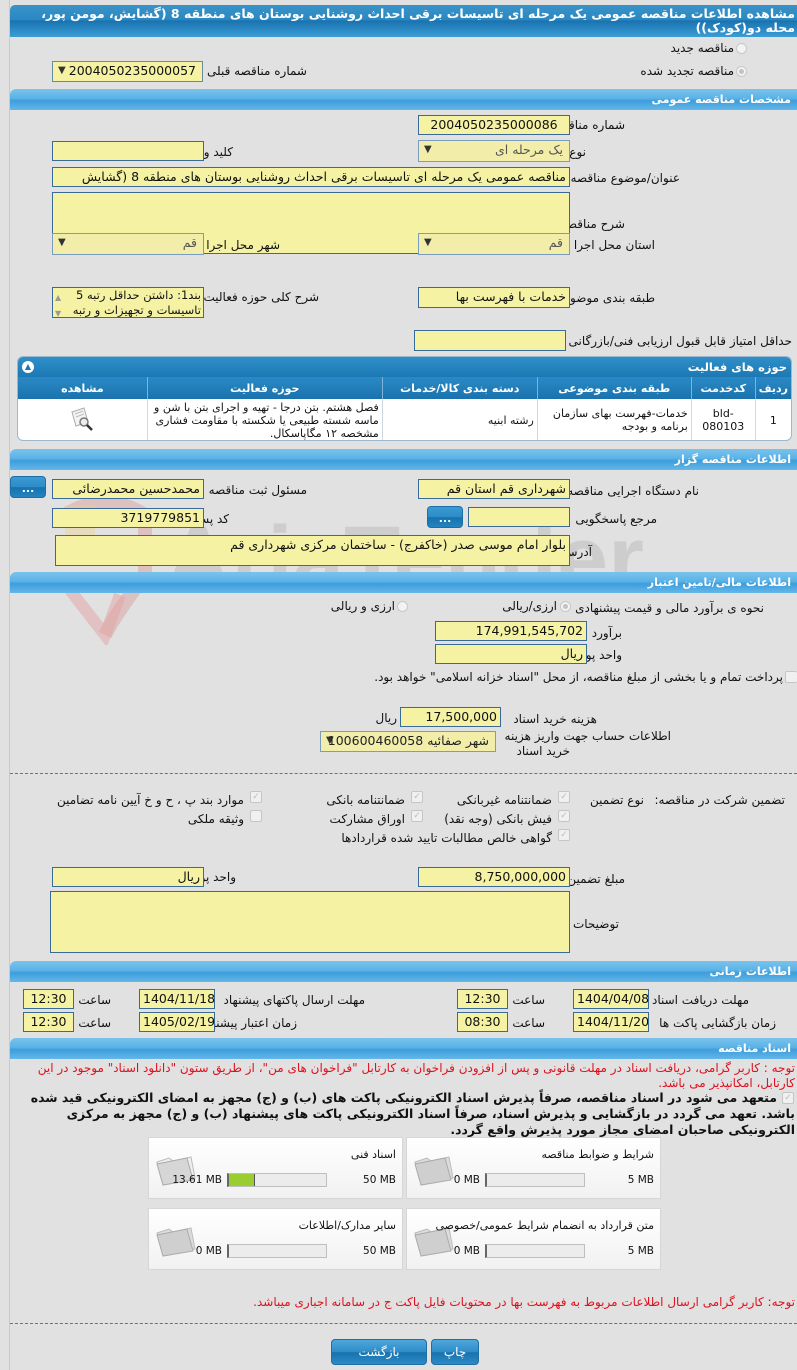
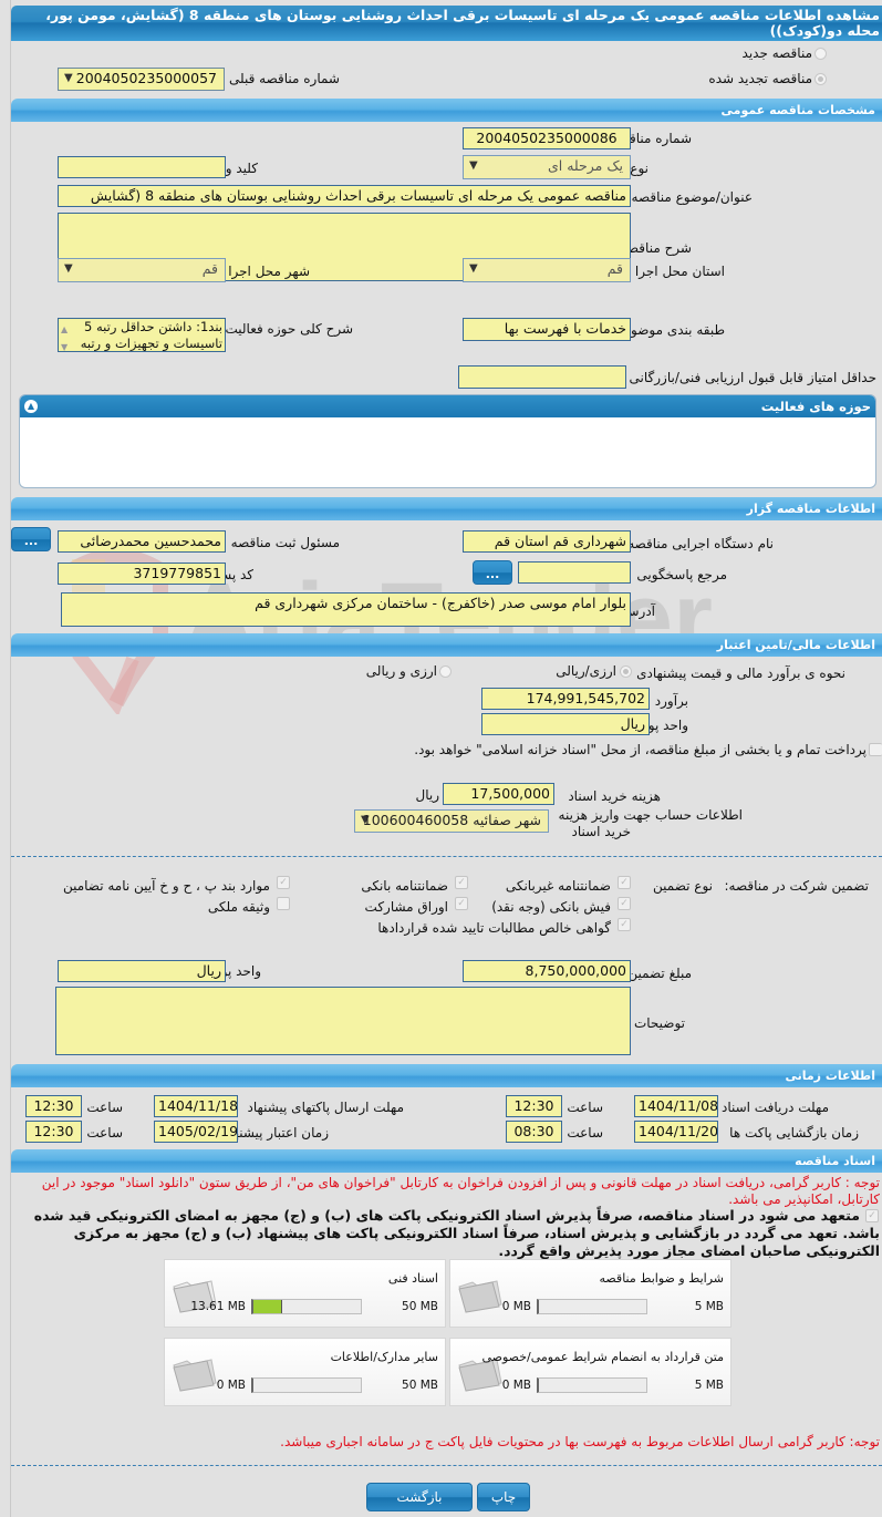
  مشاهده اطلاعات مناقصه عمومی یک مرحله ای تاسیسات برقی احداث روشنایی بوستان های منطقه 8 (گشایش، مومن پور، محله دو(کودک))
  مناقصه جدید
  مناقصه تجدید شده
  شماره مناقصه قبلی
  ▼
  2004050235000057
  مشخصات مناقصه عمومی
  شماره مناق
  2004050235000086
  ▼
  یک مرحله ای
  عنوان/موضوع مناقصه
  مناقصه عمومی یک مرحله ای تاسیسات برقی احداث روشنایی بوستان های منطقه 8 (گشایش
  شرح مناقص
  استان محل اجرا
  ▼
  قم
  شهر محل اجرا
  ▼
  قم
  طبقه بندی موضو
  خدمات با فهرست بها
  شرح کلی حوزه فعالیت
  بند1: داشتن حداقل رتبه 5
  تاسیسات و تجهیزات و رتبه
  ▲
  ▼
  حداقل امتیاز قابل قبول ارزیابی فنی/بازرگانی
  حوزه های فعالیت
  ▲
- ردیف	کدخدمت	طبقه بندی موضوعی	دسته بندی کالا/خدمات	حوزه فعالیت	مشاهده
- 1	bld-080103	خدمات-فهرست بهای سازمان برنامه و بودجه	رشته ابنیه	فصل هشتم. بتن درجا - تهیه و اجرای بتن با شن و ماسه شسته طبیعی یا شکسته با مقاومت فشاری مشخصه ۱۲ مگاپاسکال.
  اطلاعات مناقصه گزار
  نام دستگاه اجرایی مناقصه
  شهرداری قم استان قم
  مسئول ثبت مناقصه
  محمدحسین محمدرضائی
  ...
  مرجع پاسخگویی
  ...
  3719779851
  آدرس
  بلوار امام موسی صدر (خاکفرج) - ساختمان مرکزی شهرداری قم
  اطلاعات مالی/تامین اعتبار
  نحوه ی برآورد مالی و قیمت پیشنهادی
  ارزی/ریالی
  ارزی و ریالی
  174,991,545,702
  واحد پو
  ریال
  پرداخت تمام و یا بخشی از مبلغ مناقصه، از محل "اسناد خزانه اسلامی" خواهد بود.
  هزینه خرید اسناد
  17,500,000
  ریال
  اطلاعات حساب جهت واریز هزینه
  خرید اسناد
  ▼
  شهر صفائیه 100600460058
  تضمین شرکت در مناقصه:
  نوع تضمین
  ✓
  ضمانتنامه غیربانکی
  ✓
  ضمانتنامه بانکی
  ✓
  موارد بند پ ، ح و خ آیین نامه تضامین
  ✓
  فیش بانکی (وجه نقد)
  ✓
  اوراق مشارکت
  وثیقه ملکی
  ✓
  گواهی خالص مطالبات تایید شده قراردادها
  مبلغ تضمین
  8,750,000,000
  واحد پ
  ریال
  توضیحات
  اطلاعات زمانی
  مهلت دریافت اسناد
- 1404/04/08
+ 1404/11/08
  ساعت
  12:30
  مهلت ارسال پاکتهای پیشنهاد
  1404/11/18
  ساعت
  12:30
  زمان بازگشایی پاکت ها
  1404/11/20
  ساعت
  08:30
  زمان اعتبار پیشن
  1405/02/19
  ساعت
  12:30
  اسناد مناقصه
  توجه : کاربر گرامی، دریافت اسناد در مهلت قانونی و پس از افزودن فراخوان به کارتابل "فراخوان های من"، از طریق ستون "دانلود اسناد" موجود در این کارتابل، امکانپذیر می باشد.
  ✓
  متعهد می شود در اسناد مناقصه، صرفاً پذیرش اسناد الکترونیکی پاکت های (ب) و (ج) مجهز به امضای الکترونیکی قید شده باشد. تعهد می گردد در بازگشایی و پذیرش اسناد، صرفاً اسناد الکترونیکی پاکت های پیشنهاد (ب) و (ج) مجهز به مرکزی الکترونیکی صاحبان امضای مجاز مورد پذیرش واقع گردد.
  شرایط و ضوابط مناقصه
  0 MB
  5 MB
  اسناد فنی
  13.61 MB
  50 MB
  متن قرارداد به انضمام شرایط عمومی/خصوصی
  0 MB
  5 MB
  سایر مدارک/اطلاعات
  0 MB
  50 MB
  توجه: کاربر گرامی ارسال اطلاعات مربوط به فهرست بها در محتویات فایل پاکت ج در سامانه اجباری میباشد.
  چاپ
  بازگشت
